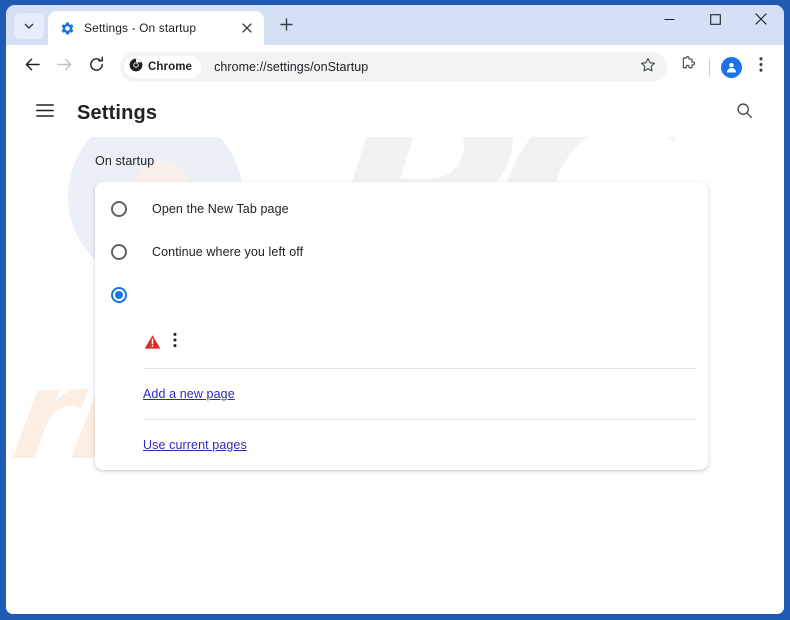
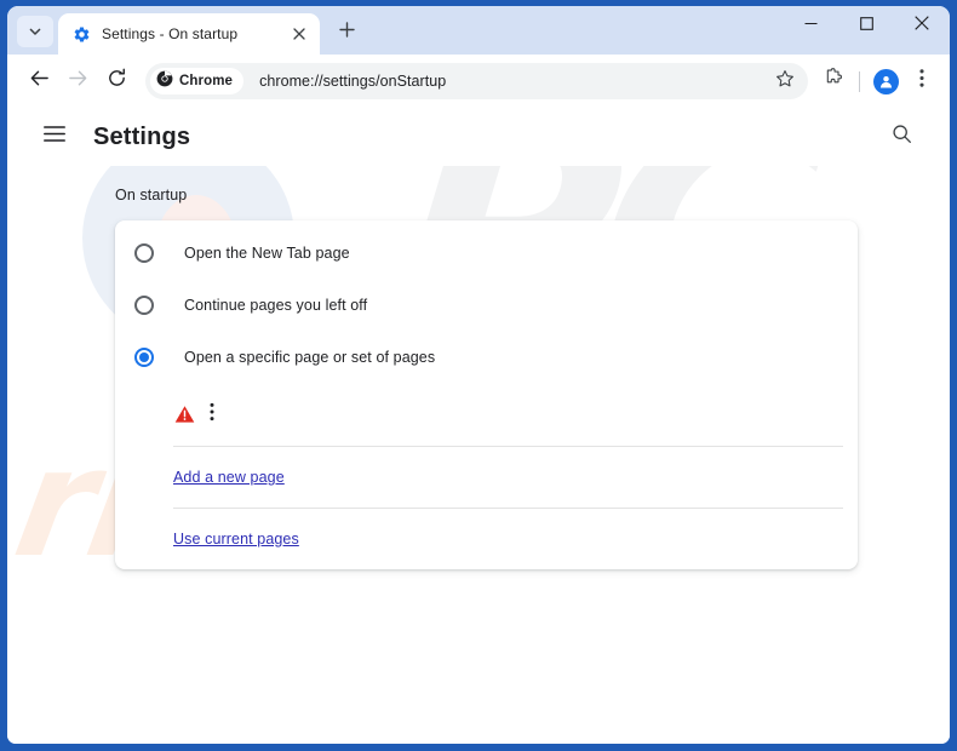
  Settings - On startup
  Chrome
  chrome://settings/onStartup
  Settings
  On startup
  Open the New Tab page
- Continue where you left off
+ Continue pages you left off
+ Open a specific page or set of pages
  Add a new page
  Use current pages
